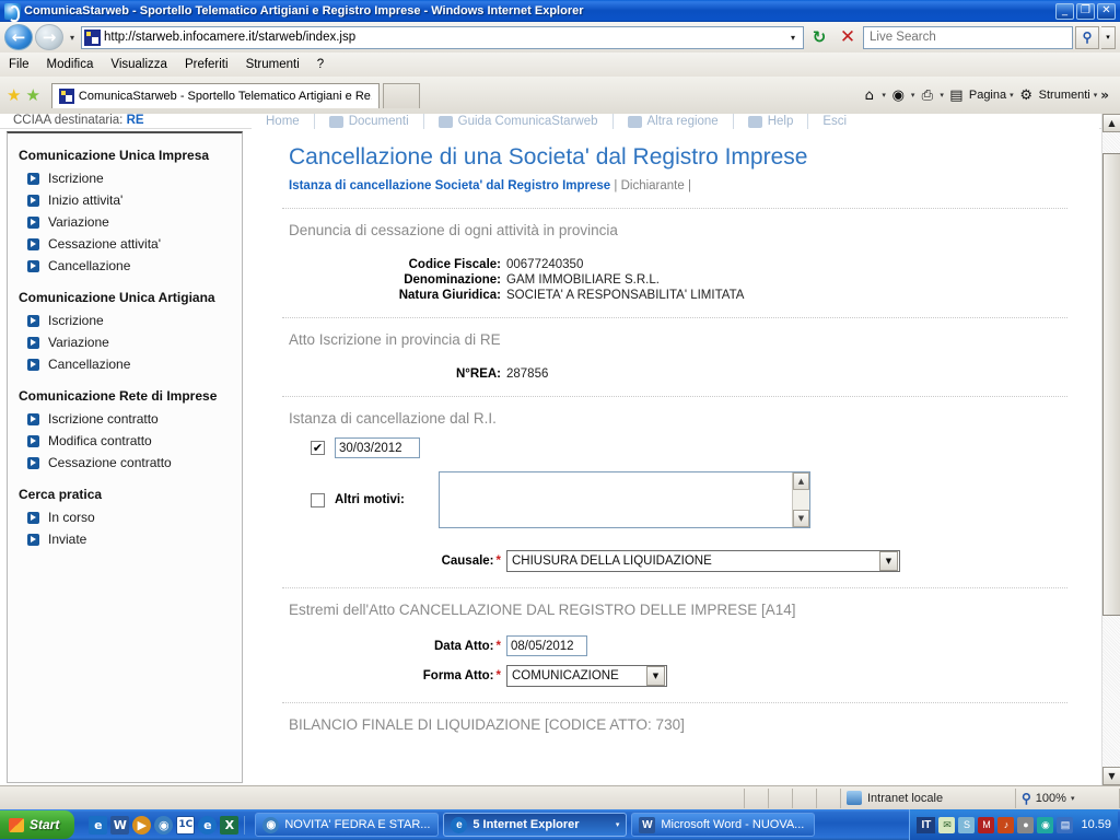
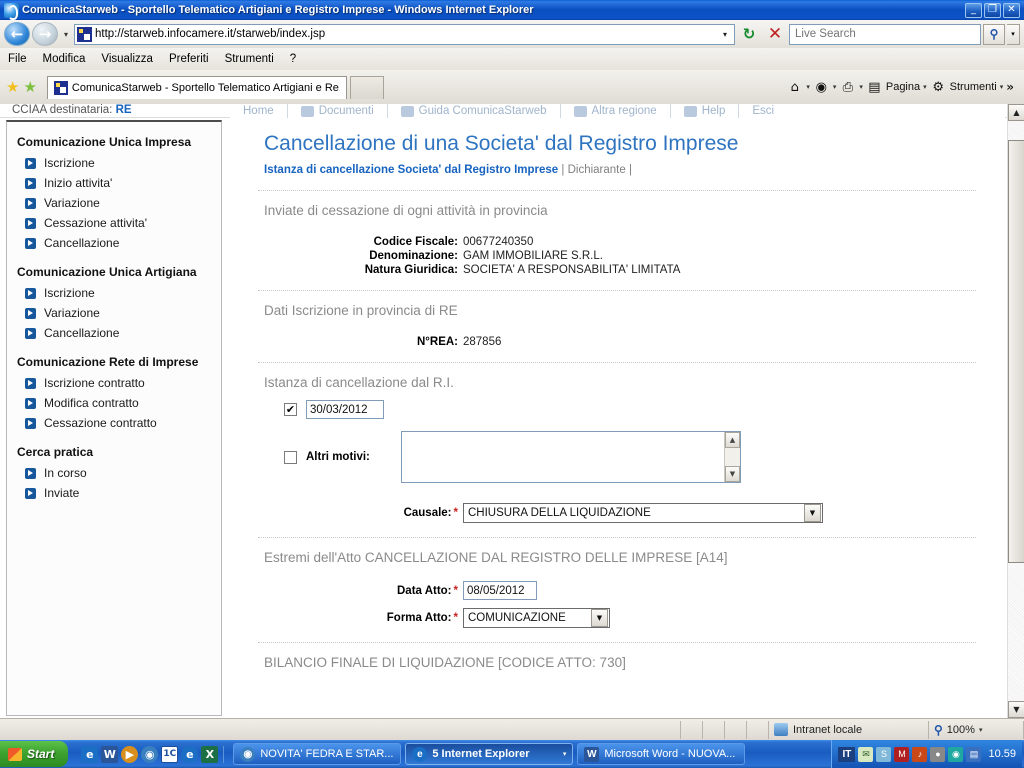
  ComunicaStarweb - Sportello Telematico Artigiani e Registro Imprese - Windows Internet Explorer
  _
  ❐
  ✕
  ←
  →
  ▾
  http://starweb.infocamere.it/starweb/index.jsp
  ▾
  ↻
  ✕
  Live Search
  ⚲
  ▾
  File
  Modifica
  Visualizza
  Preferiti
  Strumenti
  ?
  ★
  ★
  ComunicaStarweb - Sportello Telematico Artigiani e Re
  ⌂
  ▾
  ◉
  ▾
  ⎙
  ▾
  ▤
  Pagina
  ▾
  ⚙
  Strumenti
  ▾
  »
  CCIAA destinataria: RE
  Home
  Documenti
  Guida ComunicaStarweb
  Altra regione
  Help
  Esci
  Comunicazione Unica Impresa
  Iscrizione
  Inizio attivita'
  Variazione
  Cessazione attivita'
  Cancellazione
  Comunicazione Unica Artigiana
  Iscrizione
  Variazione
  Cancellazione
  Comunicazione Rete di Imprese
  Iscrizione contratto
  Modifica contratto
  Cessazione contratto
  Cerca pratica
  In corso
  Inviate
  Cancellazione di una Societa' dal Registro Imprese
  Istanza di cancellazione Societa' dal Registro Imprese | Dichiarante |
- Denuncia di cessazione di ogni attività in provincia
+ Inviate di cessazione di ogni attività in provincia
  Codice Fiscale:
  00677240350
  Denominazione:
  GAM IMMOBILIARE S.R.L.
  Natura Giuridica:
  SOCIETA' A RESPONSABILITA' LIMITATA
- Atto Iscrizione in provincia di RE
+ Dati Iscrizione in provincia di RE
  N°REA:
  287856
  Istanza di cancellazione dal R.I.
  ✔
  30/03/2012
  Altri motivi:
  ▲
  ▼
  Causale: *
  CHIUSURA DELLA LIQUIDAZIONE
  ▼
  Estremi dell'Atto CANCELLAZIONE DAL REGISTRO DELLE IMPRESE [A14]
  Data Atto: *
  08/05/2012
  Forma Atto: *
  COMUNICAZIONE
  ▼
  BILANCIO FINALE DI LIQUIDAZIONE [CODICE ATTO: 730]
  ▲
  ▼
  Intranet locale
  ⚲
  100%
  ▾
  Start
  e
  W
  ▶
  ◉
  1C
  e
  X
  ◉
  NOVITA' FEDRA E STAR...
  e
  5 Internet Explorer
  ▾
  W
  Microsoft Word - NUOVA...
  IT
  ✉
  S
  M
  ♪
  ●
  ◉
  ▤
  10.59
